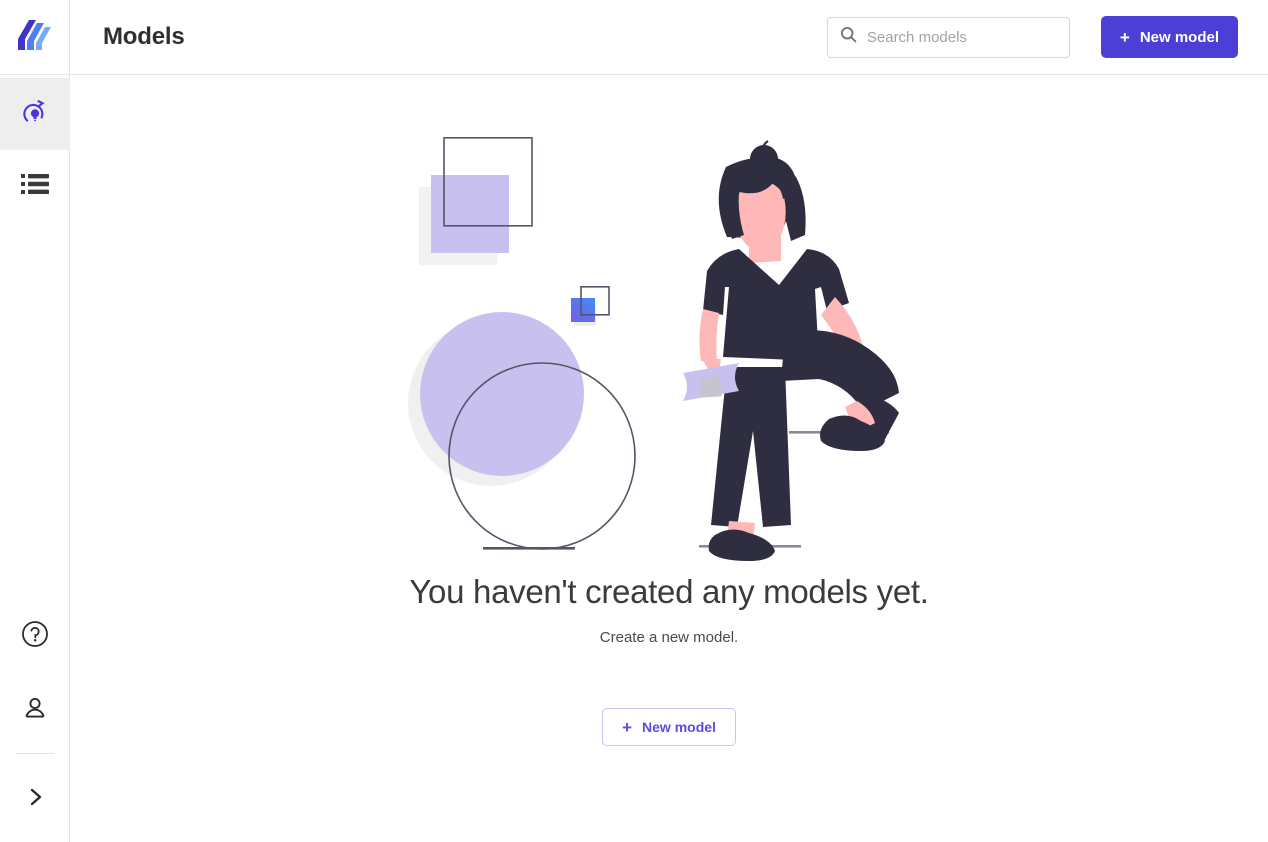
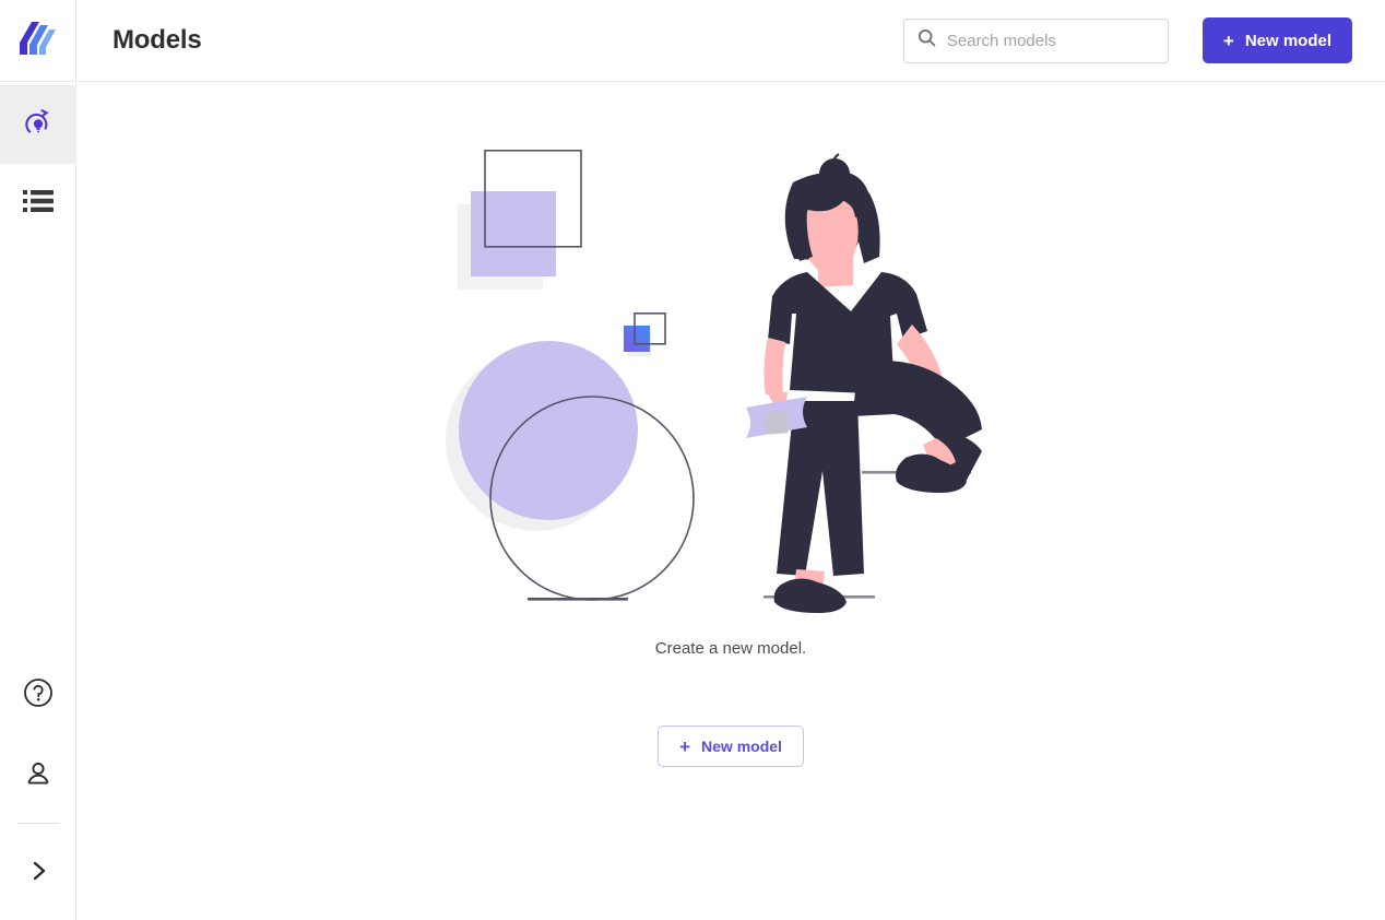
  Models
  Search models
  +
  New model
- You haven't created any models yet.
  Create a new model.
  +
  New model
